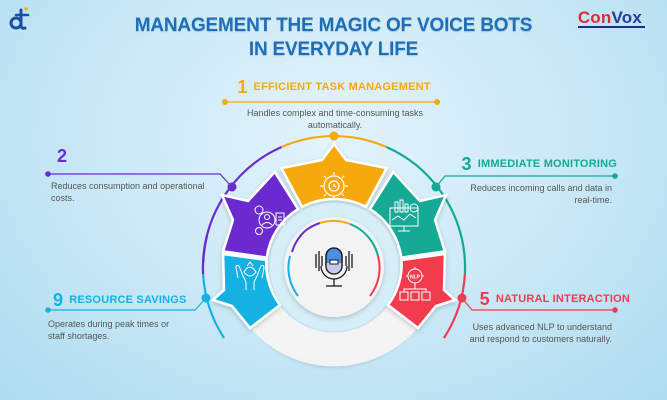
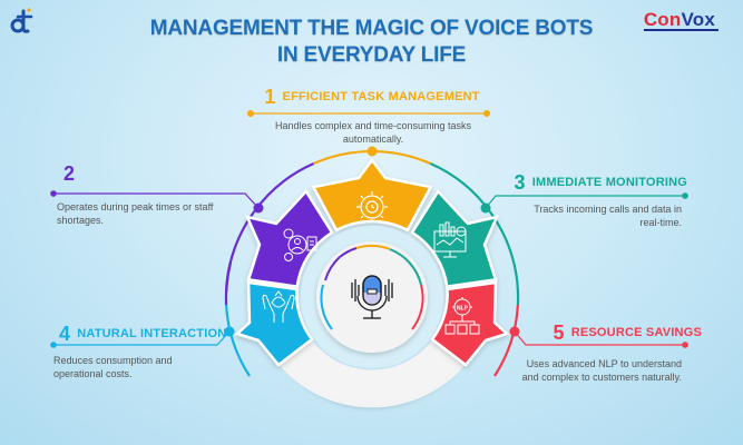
  ConVox
  MANAGEMENT THE MAGIC OF VOICE BOTS
  IN EVERYDAY LIFE
  1
  EFFICIENT TASK MANAGEMENT
  Handles complex and time-consuming tasks automatically.
  2
- Reduces consumption and operational costs.
+ Operates during peak times or staff shortages.
  3
  IMMEDIATE MONITORING
- Reduces incoming calls and data in real-time.
+ Tracks incoming calls and data in real-time.
- 9
+ 4
- RESOURCE SAVINGS
+ NATURAL INTERACTION
- Operates during peak times or staff shortages.
+ Reduces consumption and operational costs.
  5
- NATURAL INTERACTION
+ RESOURCE SAVINGS
- Uses advanced NLP to understand and respond to customers naturally.
+ Uses advanced NLP to understand and complex to customers naturally.
